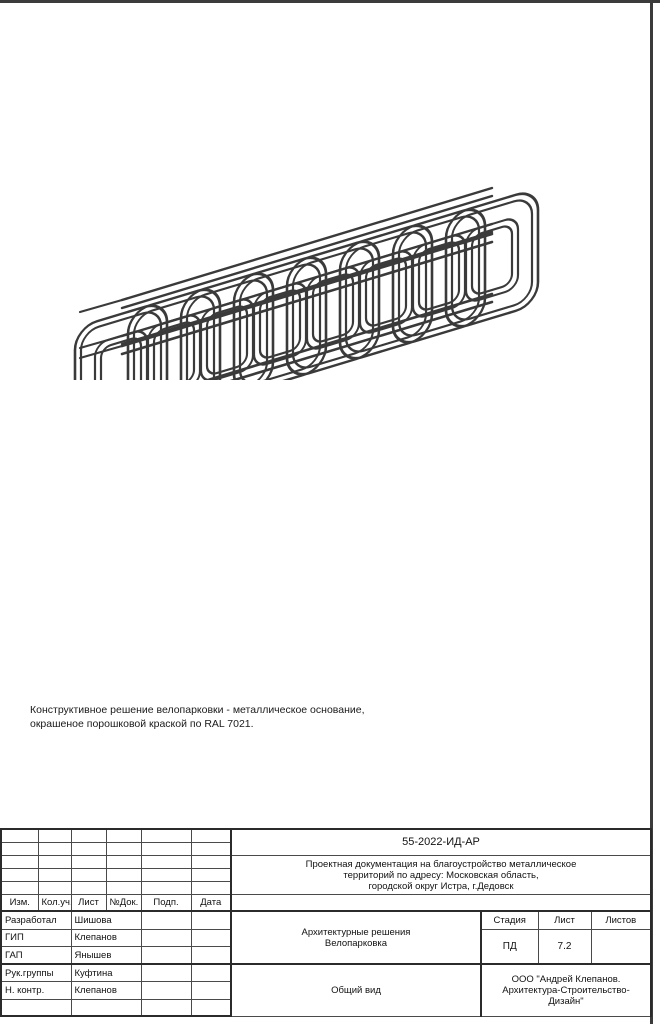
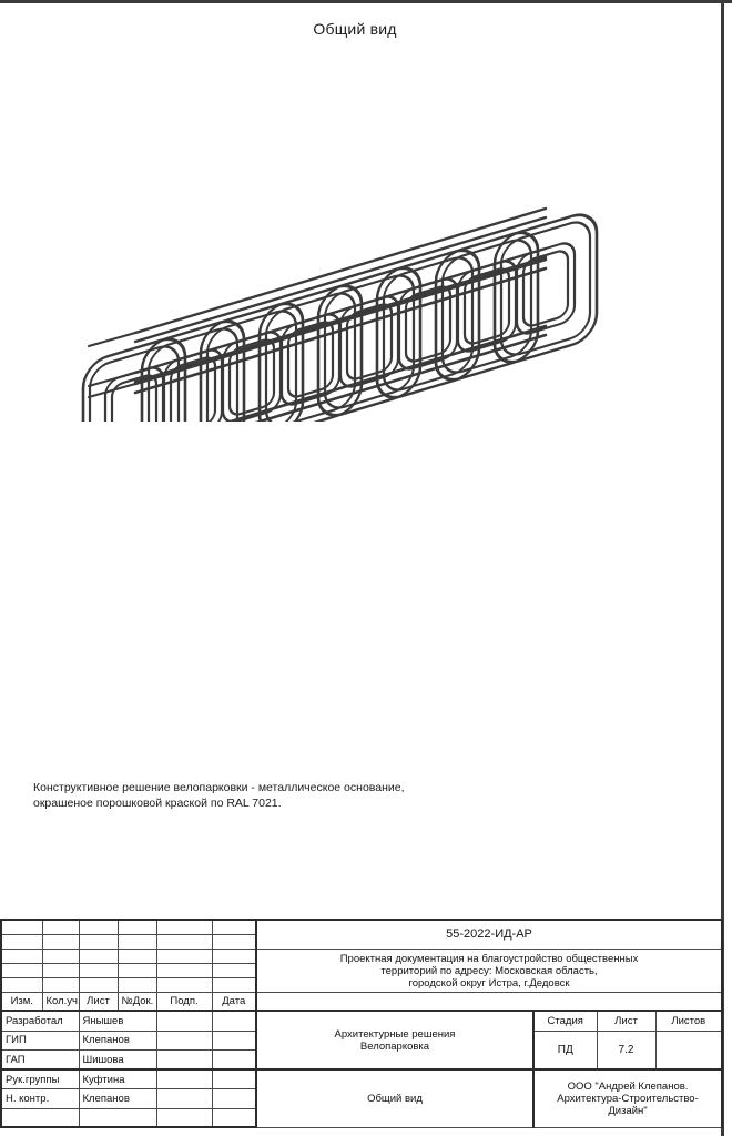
+ Общий вид
  Конструктивное решение велопарковки - металлическое основание,
  окрашеное порошковой краской по RAL 7021.
  						55-2022-ИД-АР
- 						Проектная документация на благоустройство металлическое территорий по адресу: Московская область, городской округ Истра, г.Дедовск
+ 						Проектная документация на благоустройство общественных территорий по адресу: Московская область, городской округ Истра, г.Дедовск
  Изм.	Кол.уч	Лист	№Док.	Подп.	Дата
- Разработал	Шишова			Архитектурные решения Велопарковка	Стадия	Лист	Листов
+ Разработал	Янышев			Архитектурные решения Велопарковка	Стадия	Лист	Листов
  ГИП	Клепанов			ПД	7.2
- ГАП	Янышев
+ ГАП	Шишова
  Рук.группы	Куфтина			Общий вид	ООО "Андрей Клепанов. Архитектура-Строительство- Дизайн"
  Н. контр.	Клепанов
